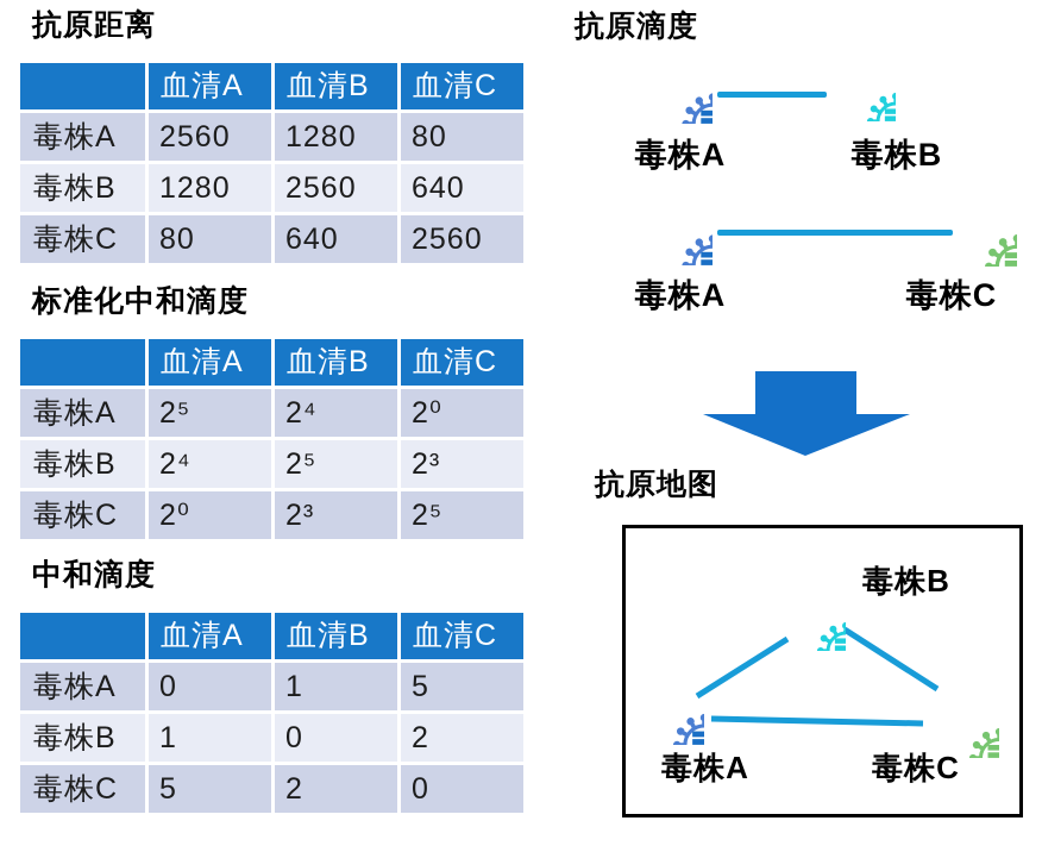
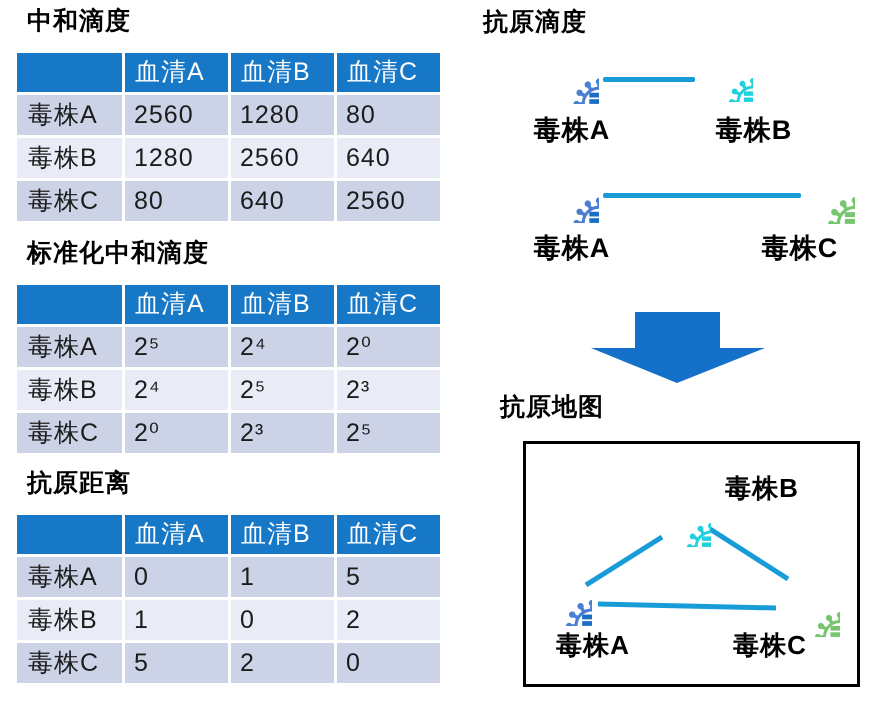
- 抗原距离
+ 中和滴度
  	血清A	血清B	血清C
  毒株A	2560	1280	80
  毒株B	1280	2560	640
  毒株C	80	640	2560
  标准化中和滴度
  	血清A	血清B	血清C
  毒株A	2⁵	2⁴	2⁰
  毒株B	2⁴	2⁵	2³
  毒株C	2⁰	2³	2⁵
- 中和滴度
+ 抗原距离
  	血清A	血清B	血清C
  毒株A	0	1	5
  毒株B	1	0	2
  毒株C	5	2	0
  抗原滴度
  毒株A
  毒株B
  毒株A
  毒株C
  抗原地图
  毒株B
  毒株A
  毒株C
